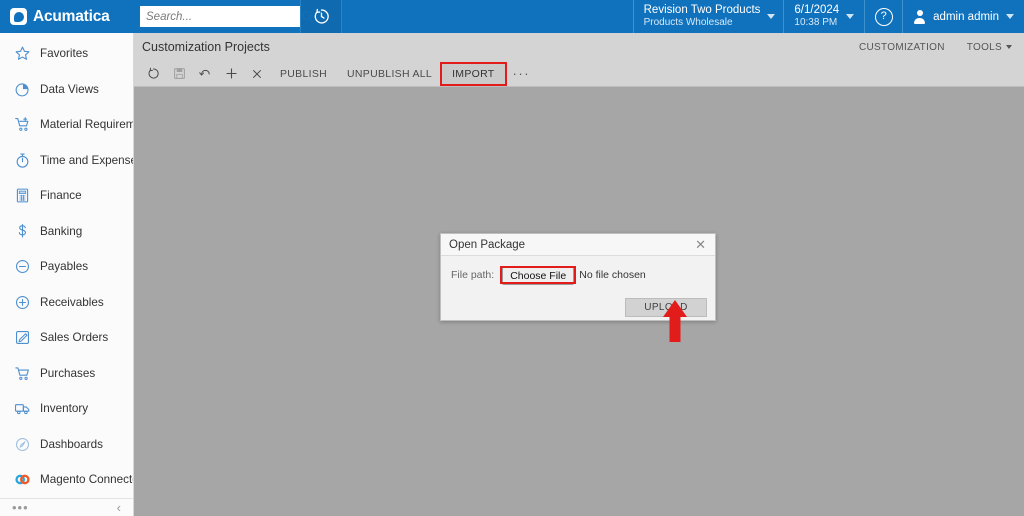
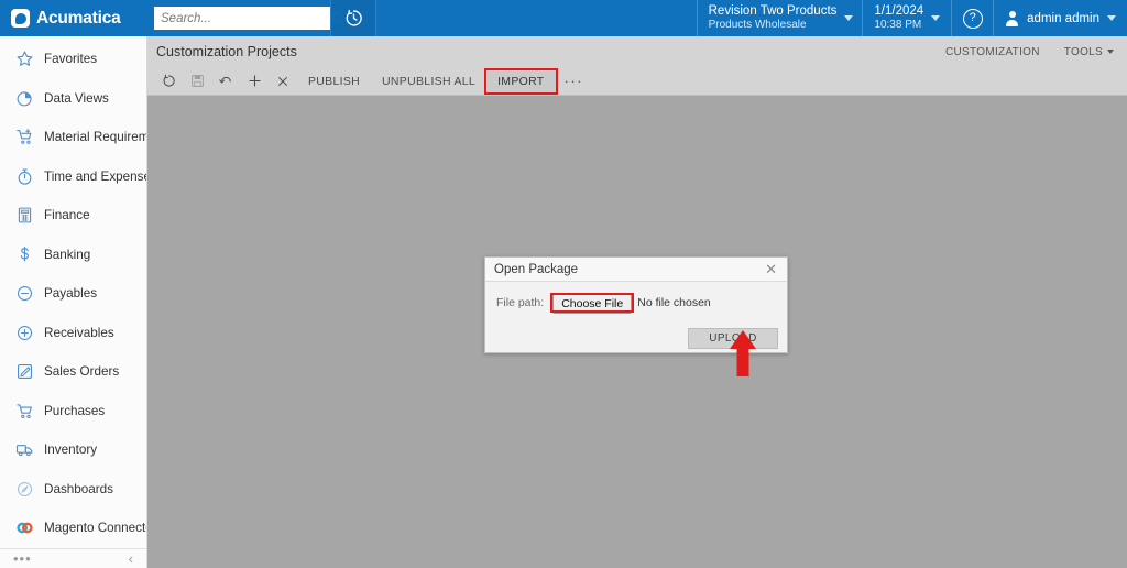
  Acumatica
  Search...
  Revision Two Products
  Products Wholesale
- 6/1/2024
+ 1/1/2024
  10:38 PM
  ?
  admin admin
  Favorites
  Data Views
  Material Requirem
  Time and Expens
  Finance
  Banking
  Payables
  Receivables
  Sales Orders
  Purchases
  Inventory
  Dashboards
  Magento Connect
  •••
  ‹
  Customization Projects
  CUSTOMIZATION
  TOOLS
  PUBLISH
  UNPUBLISH ALL
  IMPORT
  ···
  Open Package
  ✕
  File path:
  Choose File
  No file chosen
  UPLOD
